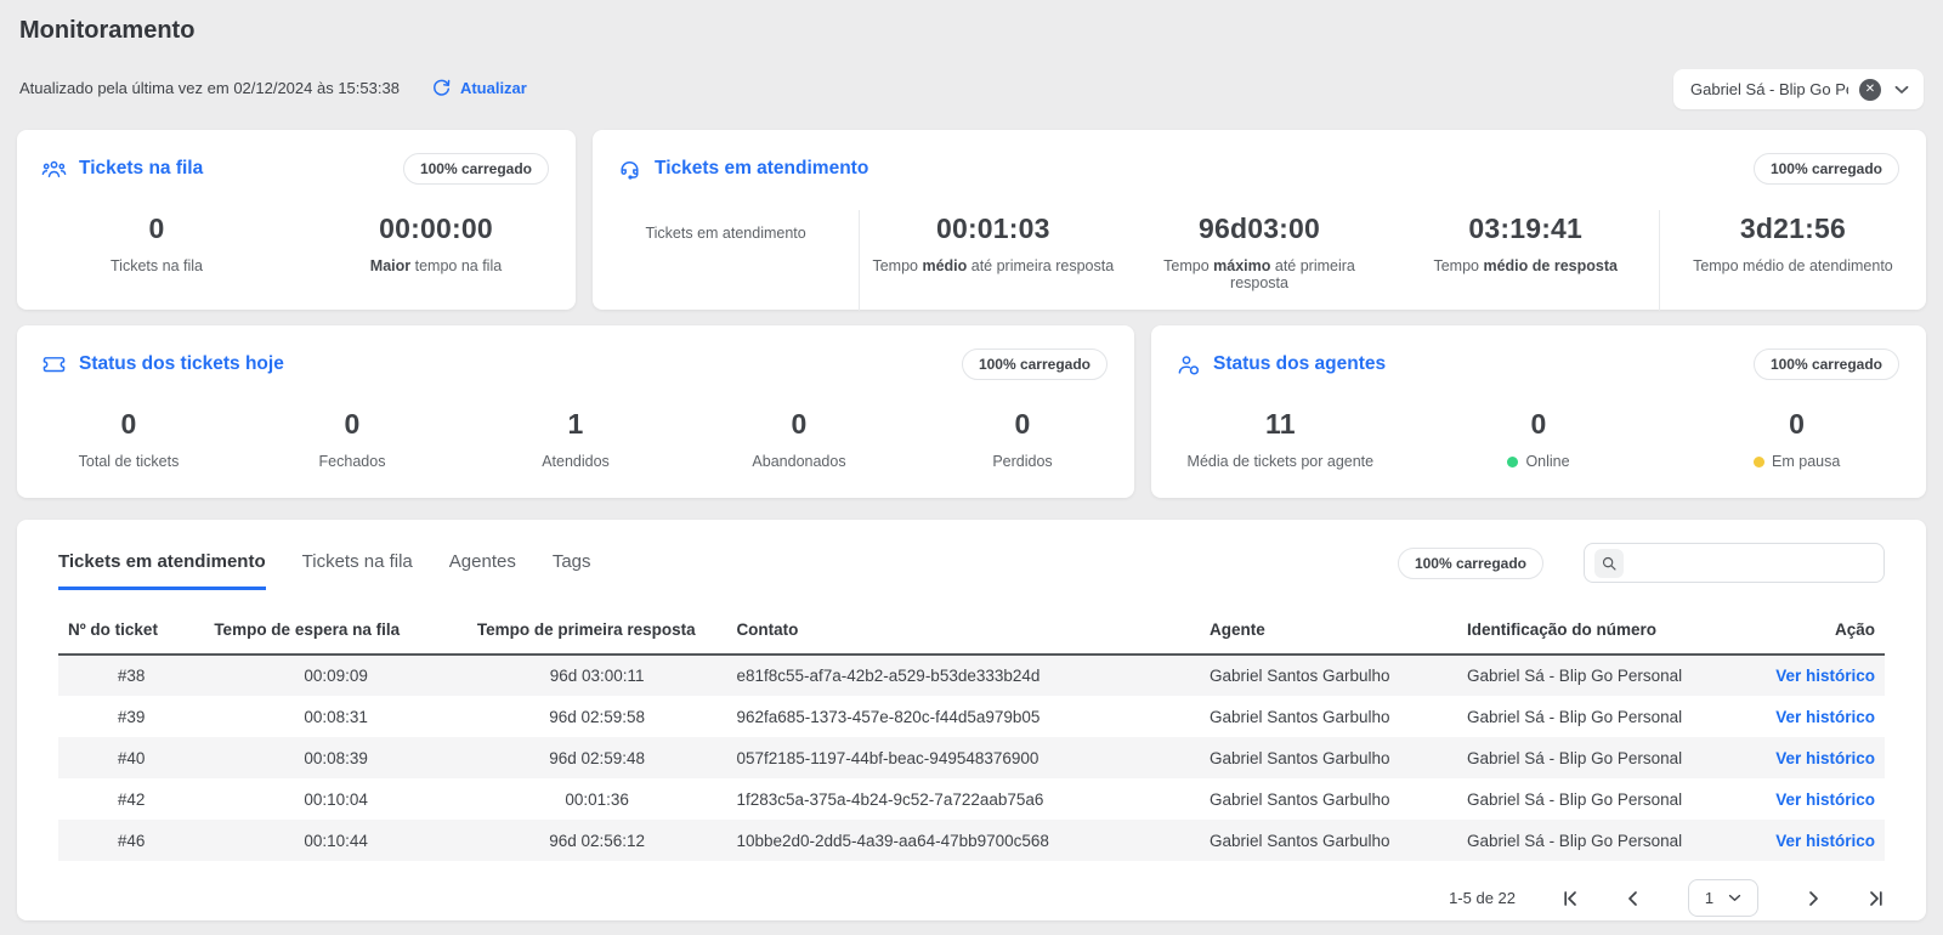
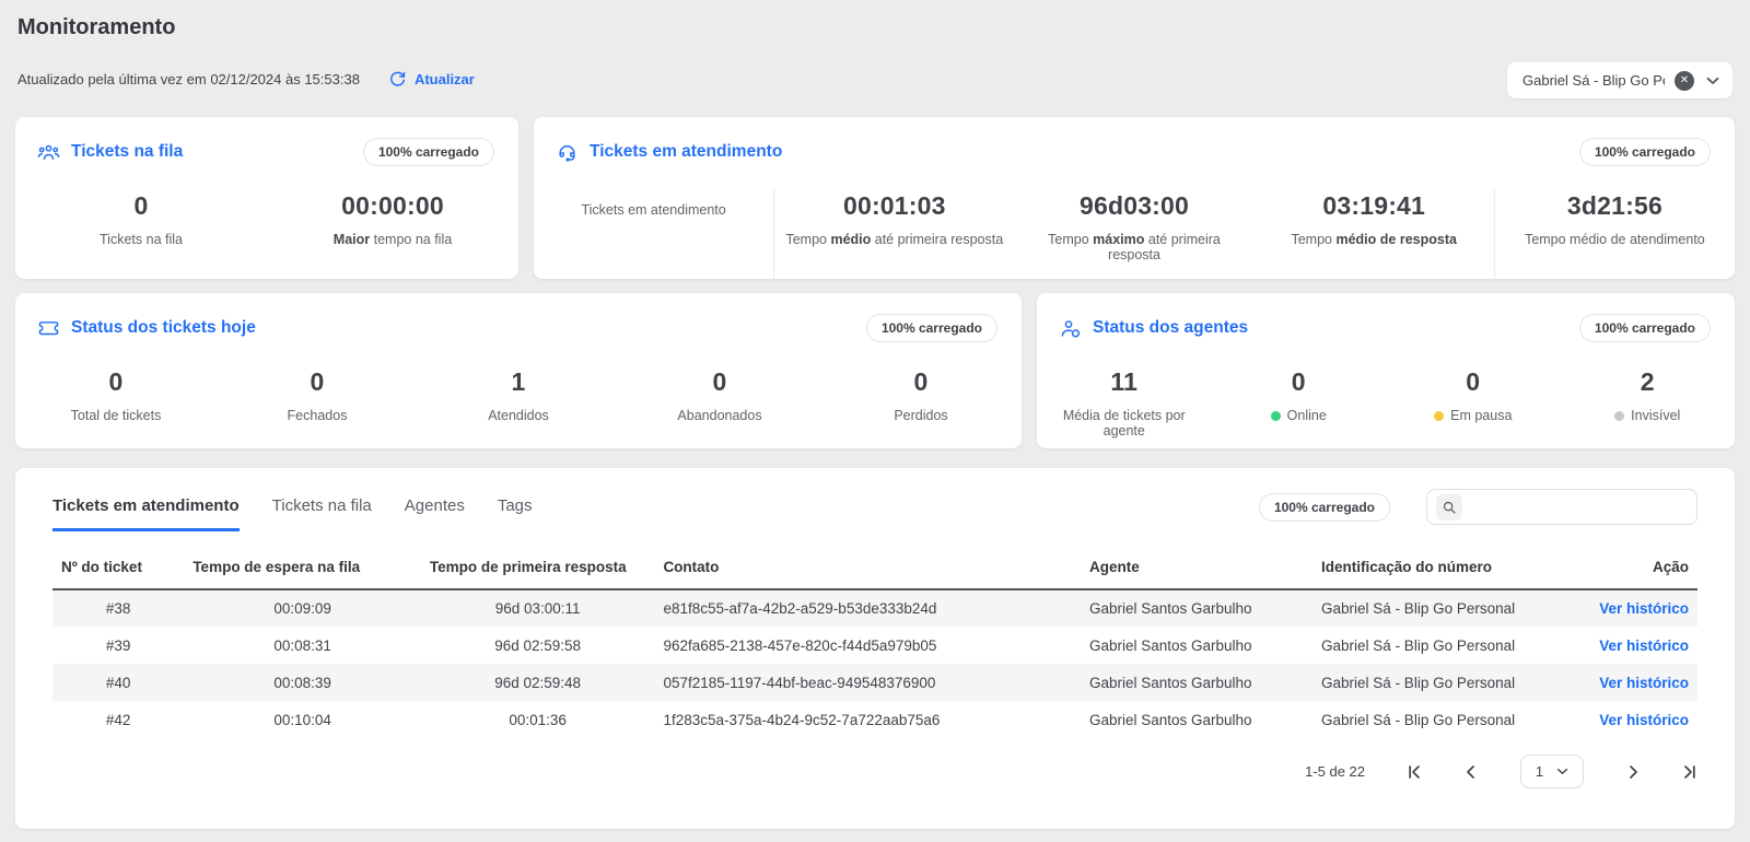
  Monitoramento
  Atualizado pela última vez em 02/12/2024 às 15:53:38
  Atualizar
  Gabriel Sá - Blip Go P
  ✕
  Tickets na fila
  100% carregado
  0
  Tickets na fila
  00:00:00
  Maior tempo na fila
  Tickets em atendimento
  100% carregado
  Tickets em atendimento
  00:01:03
  Tempo médio até primeira resposta
  96d03:00
  Tempo máximo até primeira resposta
  03:19:41
  Tempo médio de resposta
  3d21:56
  Tempo médio de atendimento
  Status dos tickets hoje
  100% carregado
  0
  Total de tickets
  0
  Fechados
  1
  Atendidos
  0
  Abandonados
  0
  Perdidos
  Status dos agentes
  100% carregado
  11
  Média de tickets por agente
  0
  Online
  0
  Em pausa
+ 2
+ Invisível
  Tickets em atendimento
  Tickets na fila
  Agentes
  Tags
  100% carregado
  Nº do ticket	Tempo de espera na fila	Tempo de primeira resposta	Contato	Agente	Identificação do número	Ação
  #38	00:09:09	96d 03:00:11	e81f8c55-af7a-42b2-a529-b53de333b24d	Gabriel Santos Garbulho	Gabriel Sá - Blip Go Personal	Ver histórico
- #39	00:08:31	96d 02:59:58	962fa685-1373-457e-820c-f44d5a979b05	Gabriel Santos Garbulho	Gabriel Sá - Blip Go Personal	Ver histórico
+ #39	00:08:31	96d 02:59:58	962fa685-2138-457e-820c-f44d5a979b05	Gabriel Santos Garbulho	Gabriel Sá - Blip Go Personal	Ver histórico
  #40	00:08:39	96d 02:59:48	057f2185-1197-44bf-beac-949548376900	Gabriel Santos Garbulho	Gabriel Sá - Blip Go Personal	Ver histórico
  #42	00:10:04	00:01:36	1f283c5a-375a-4b24-9c52-7a722aab75a6	Gabriel Santos Garbulho	Gabriel Sá - Blip Go Personal	Ver histórico
- #46	00:10:44	96d 02:56:12	10bbe2d0-2dd5-4a39-aa64-47bb9700c568	Gabriel Santos Garbulho	Gabriel Sá - Blip Go Personal	Ver histórico
  1-5 de 22
  1
